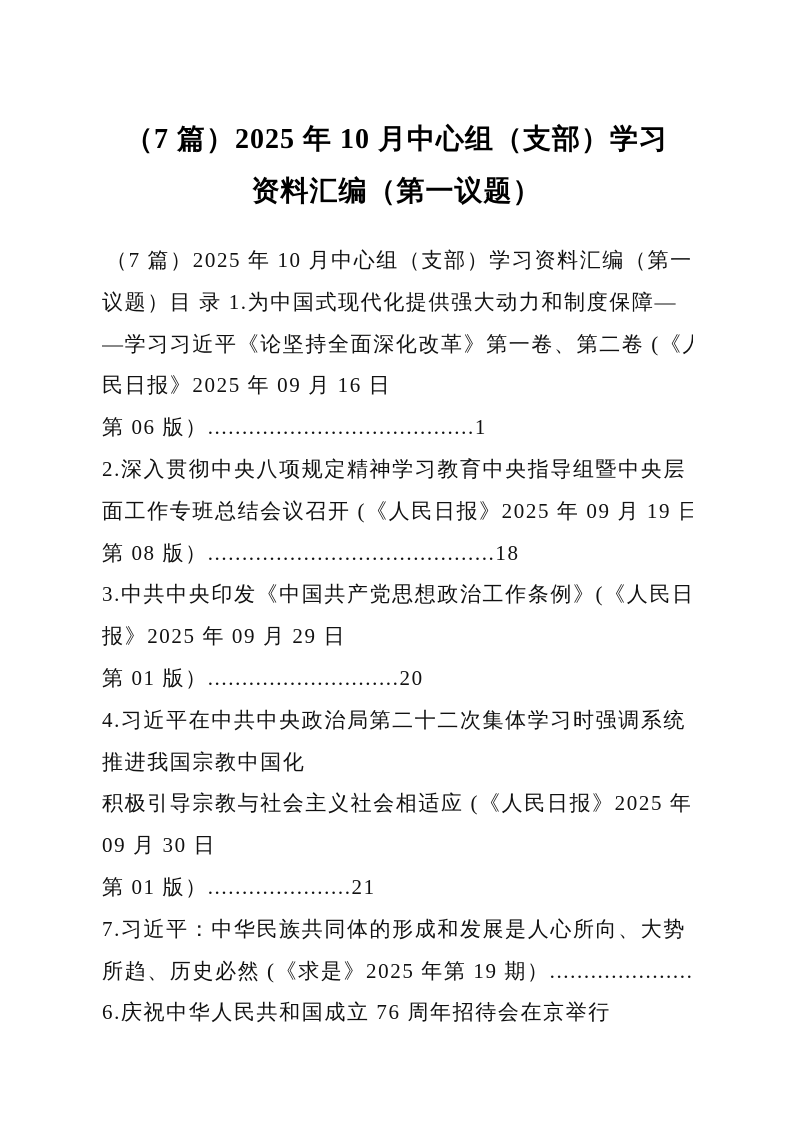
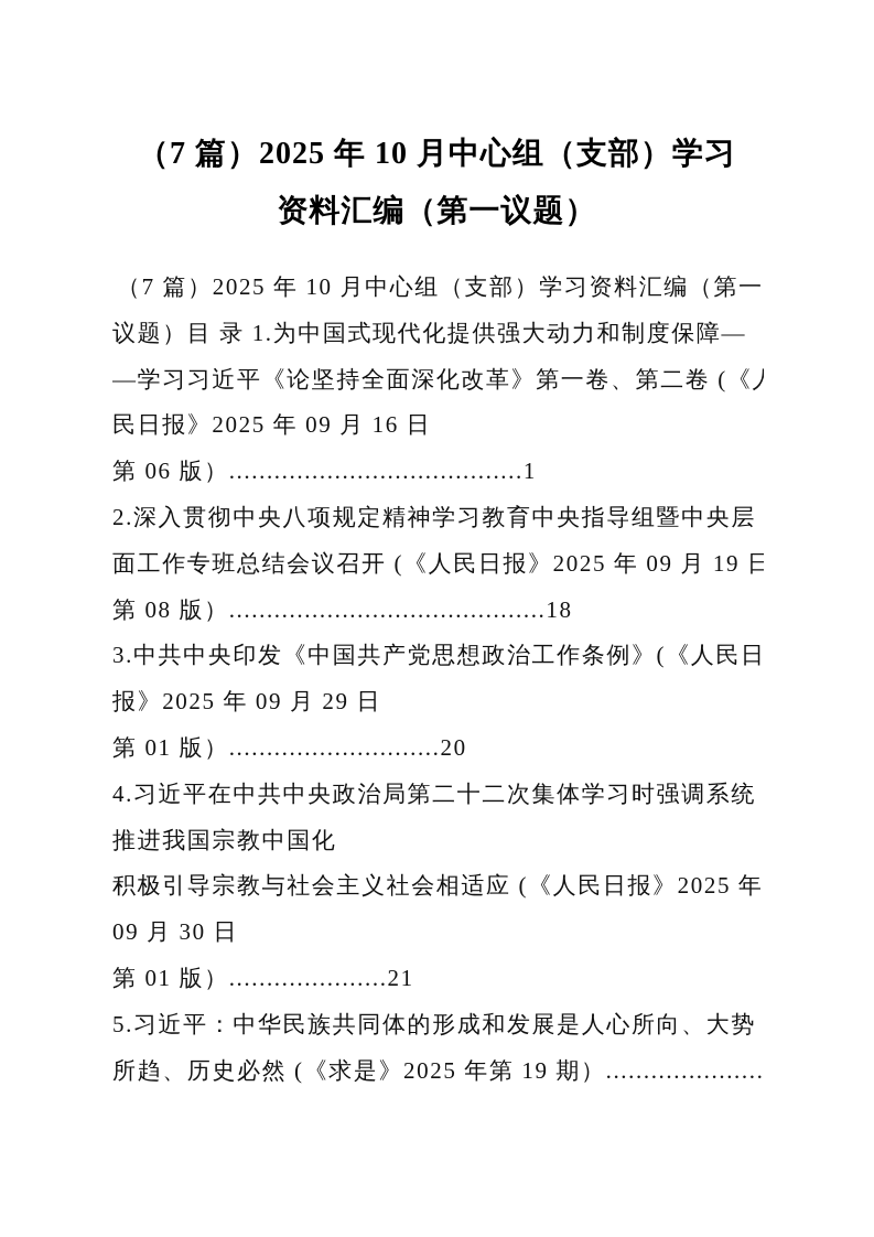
  （7 篇）2025 年 10 月中心组（支部）学习
  资料汇编（第一议题）
  （7 篇）2025 年 10 月中心组（支部）学习资料汇编（第一
  议题）目 录 1.为中国式现代化提供强大动力和制度保障—
  —学习习近平《论坚持全面深化改革》第一卷、第二卷 (《
  民日报》2025 年 09 月 16 日
  第 06 版）.......................................1
  2.深入贯彻中央八项规定精神学习教育中央指导组暨中央层
  面工作专班总结会议召开 (《人民日报》2025 年 09 月 19 日
  第 08 版）..........................................18
  3.中共中央印发《中国共产党思想政治工作条例》(《人民日
  报》2025 年 09 月 29 日
  第 01 版）............................20
  4.习近平在中共中央政治局第二十二次集体学习时强调系统
  推进我国宗教中国化
  积极引导宗教与社会主义社会相适应 (《人民日报》2025 年
  09 月 30 日
  第 01 版）.....................21
- 7.习近平：中华民族共同体的形成和发展是人心所向、大势
+ 5.习近平：中华民族共同体的形成和发展是人心所向、大势
  所趋、历史必然 (《求是》2025 年第 19 期）.....................
- 6.庆祝中华人民共和国成立 76 周年招待会在京举行
